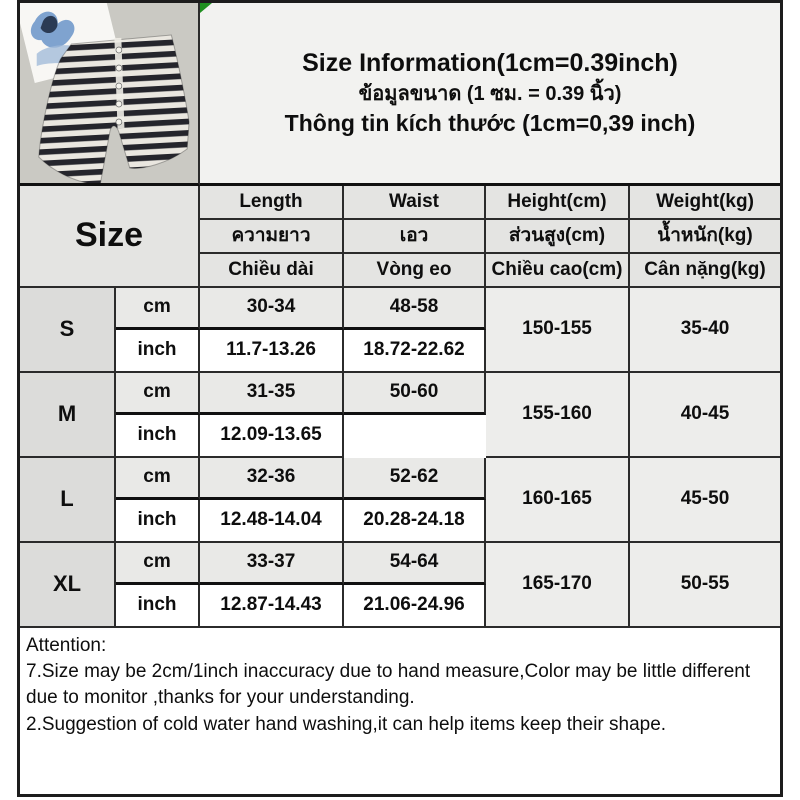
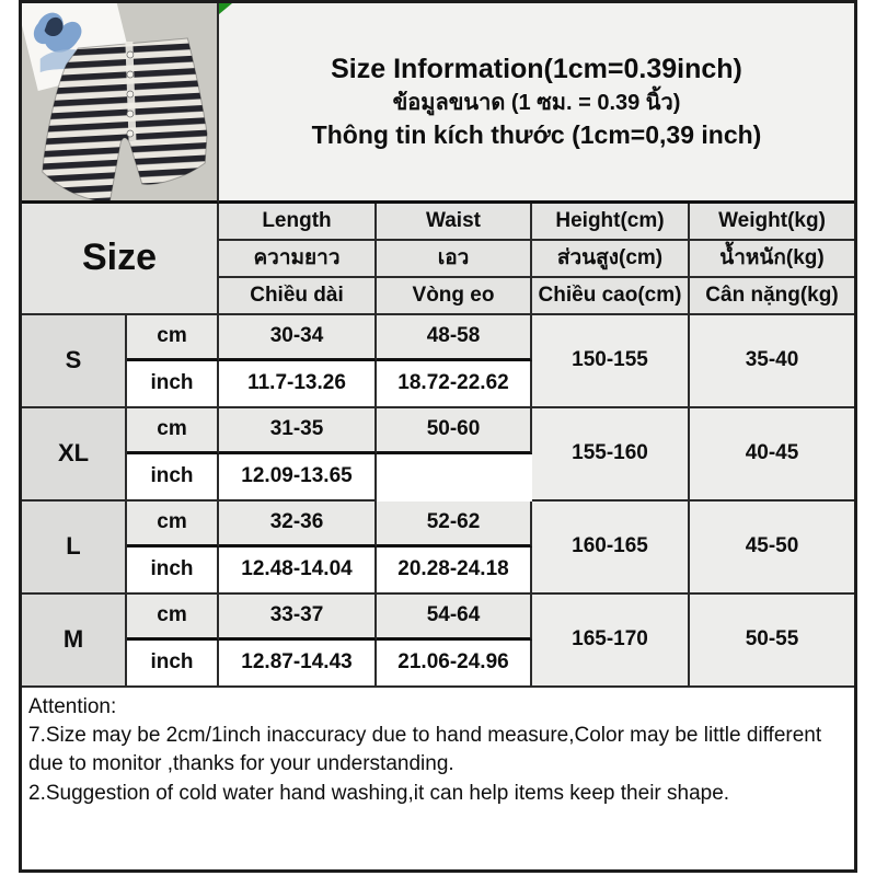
  Size Information(1cm=0.39inch)
  ข้อมูลขนาด (1 ซม. = 0.39 นิ้ว)
  Thông tin kích thước (1cm=0,39 inch)
  Size
  Length
  Waist
  Height(cm)
  Weight(kg)
  ความยาว
  เอว
  ส่วนสูง(cm)
  น้ำหนัก(kg)
  Chiều dài
  Vòng eo
  Chiều cao(cm)
  Cân nặng(kg)
  S
  cm
  30-34
  48-58
  150-155
  35-40
  inch
  11.7-13.26
  18.72-22.62
- M
+ XL
  cm
  31-35
  50-60
  155-160
  40-45
  inch
  12.09-13.65
  L
  cm
  32-36
  52-62
  160-165
  45-50
  inch
  12.48-14.04
  20.28-24.18
- XL
+ M
  cm
  33-37
  54-64
  165-170
  50-55
  inch
  12.87-14.43
  21.06-24.96
  Attention:
  7.Size may be 2cm/1inch inaccuracy due to hand measure,Color may be little different due to monitor ,thanks for your understanding.
  2.Suggestion of cold water hand washing,it can help items keep their shape.
